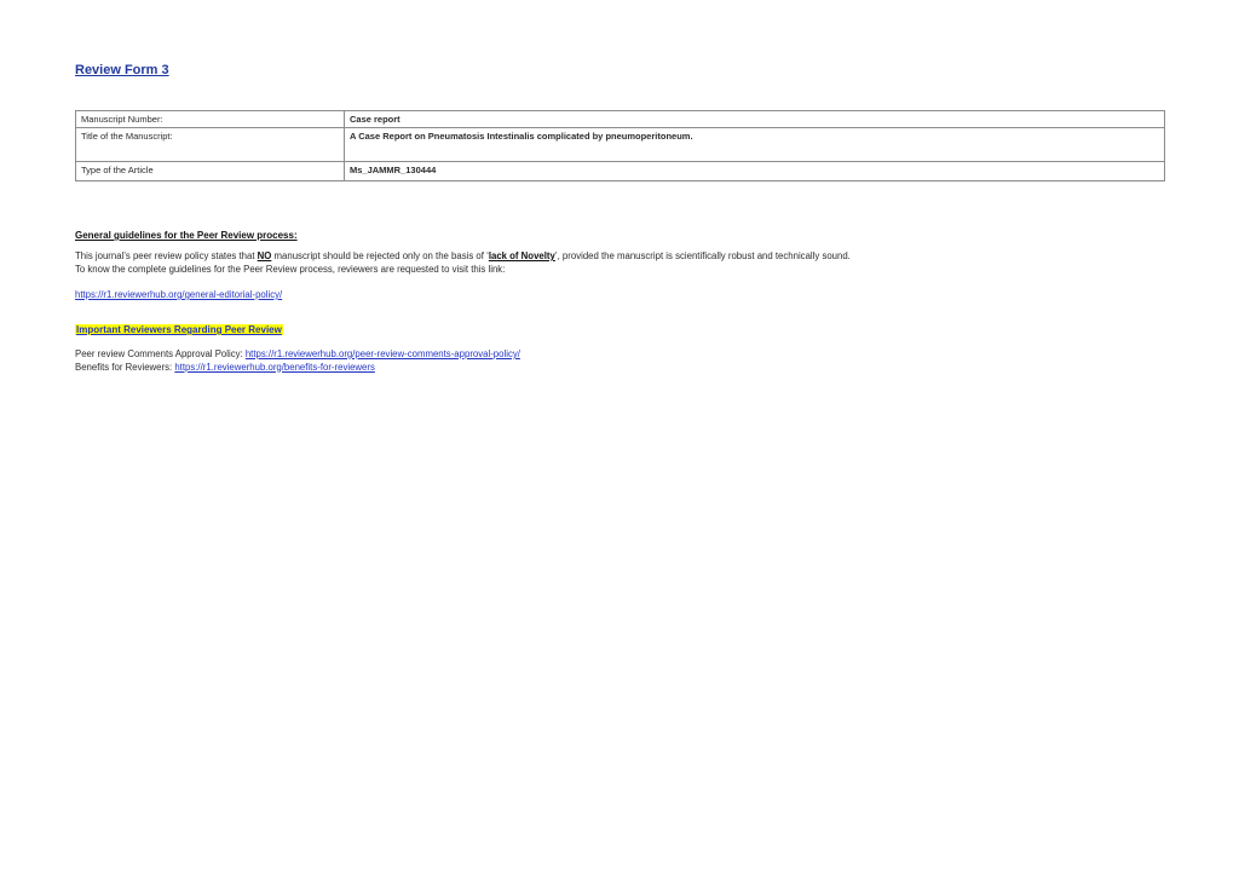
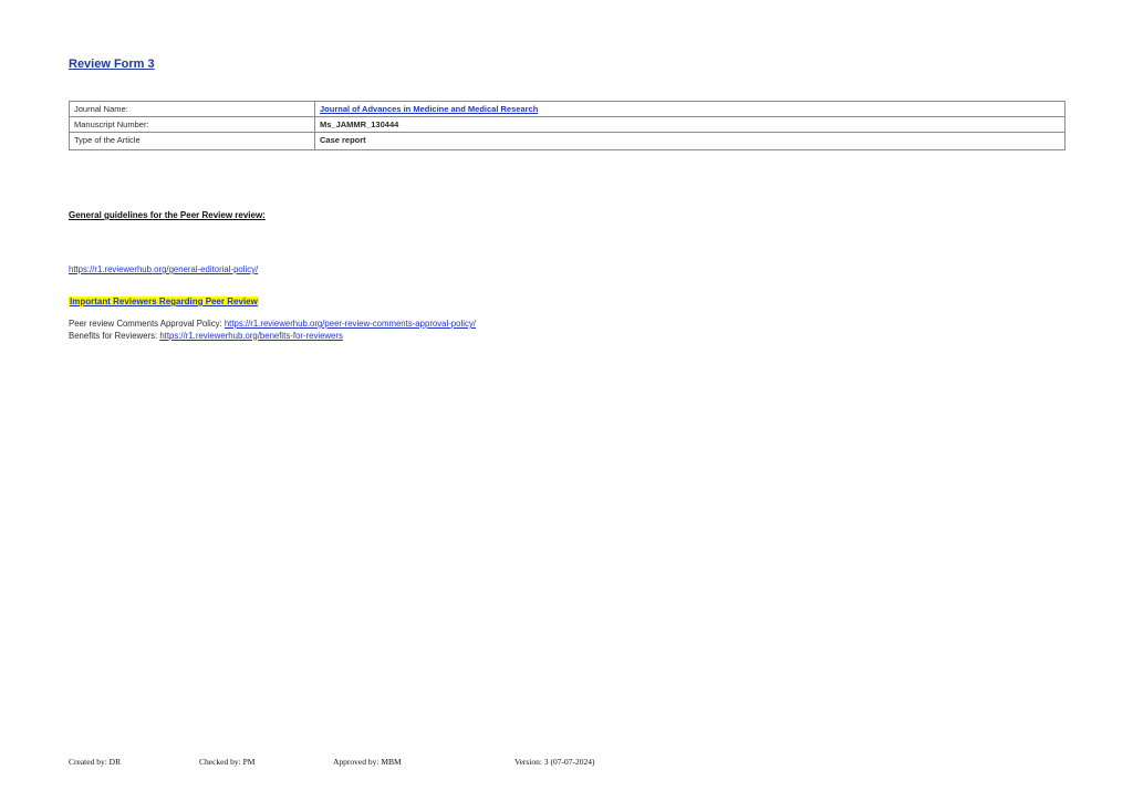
  Review Form 3
+ Journal Name:	Journal of Advances in Medicine and Medical Research
- Manuscript Number:	Case report
+ Manuscript Number:	Ms_JAMMR_130444
- Title of the Manuscript:	A Case Report on Pneumatosis Intestinalis complicated by pneumoperitoneum.
- Type of the Article	Ms_JAMMR_130444
+ Type of the Article	Case report
- General guidelines for the Peer Review process:
+ General guidelines for the Peer Review review:
- This journal’s peer review policy states that NO manuscript should be rejected only on the basis of ‘lack of Novelty’, provided the manuscript is scientifically robust and technically sound.
- To know the complete guidelines for the Peer Review process, reviewers are requested to visit this link:
  https://r1.reviewerhub.org/general-editorial-policy/
  Important Reviewers Regarding Peer Review
  Peer review Comments Approval Policy: https://r1.reviewerhub.org/peer-review-comments-approval-policy/
  Benefits for Reviewers: https://r1.reviewerhub.org/benefits-for-reviewers
+ Created by: DR
+ Checked by: PM
+ Approved by: MBM
+ Version: 3 (07-07-2024)
